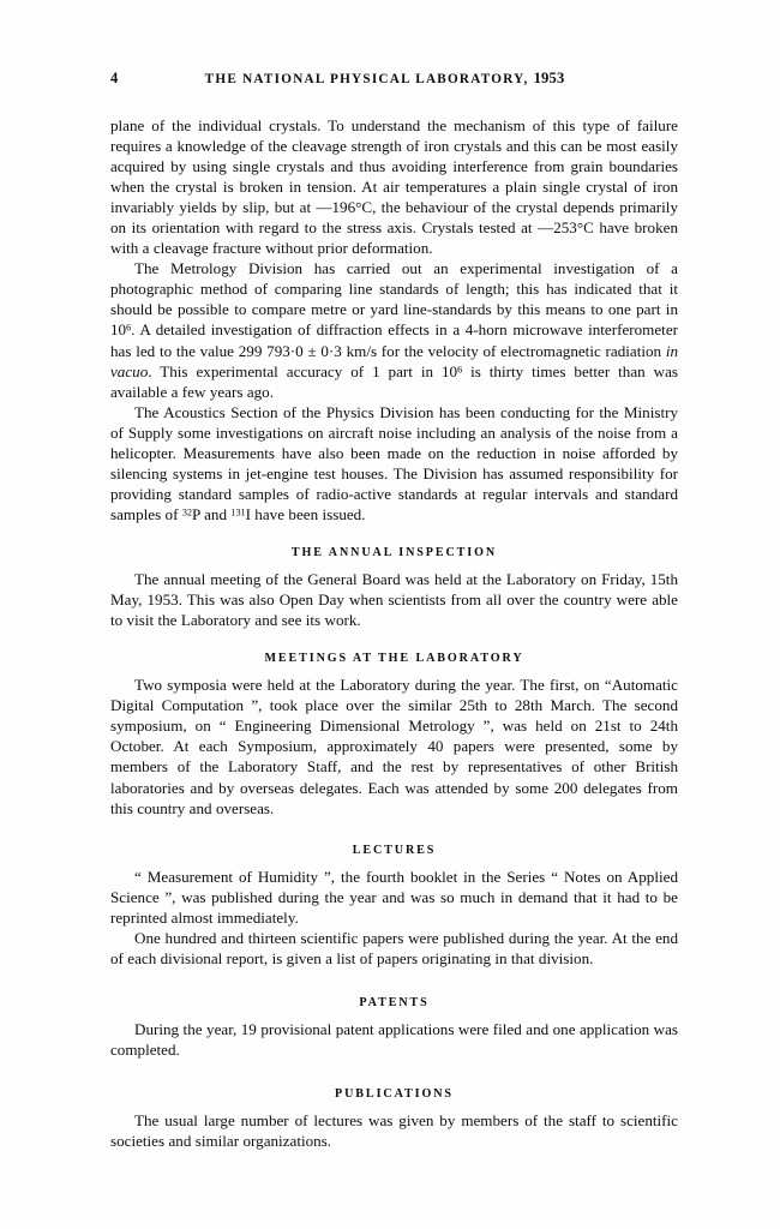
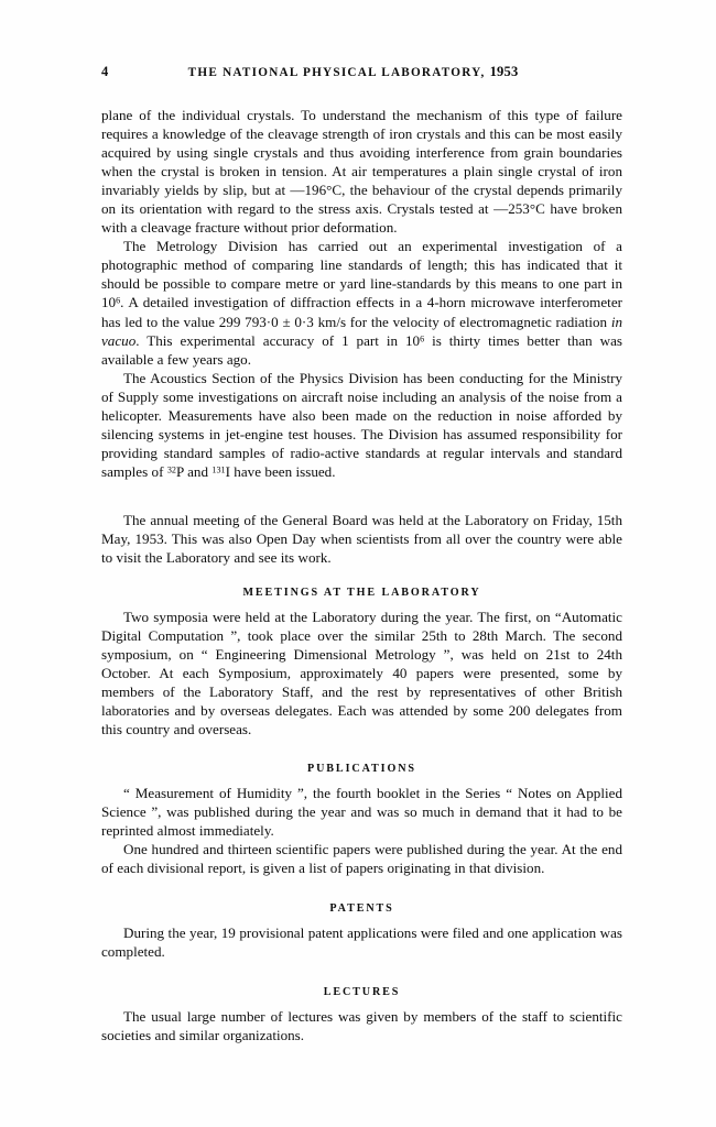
  4
  THE NATIONAL PHYSICAL LABORATORY, 1953
  plane of the individual crystals. To understand the mechanism of this type of failure requires a knowledge of the cleavage strength of iron crystals and this can be most easily acquired by using single crystals and thus avoiding interference from grain boundaries when the crystal is broken in tension. At air temperatures a plain single crystal of iron invariably yields by slip, but at —196°C, the behaviour of the crystal depends primarily on its orientation with regard to the stress axis. Crystals tested at —253°C have broken with a cleavage fracture without prior deformation.
  The Metrology Division has carried out an experimental investigation of a photographic method of comparing line standards of length; this has indicated that it should be possible to compare metre or yard line-standards by this means to one part in 106. A detailed investigation of diffraction effects in a 4-horn microwave interferometer has led to the value 299 793·0 ± 0·3 km/s for the velocity of electromagnetic radiation in vacuo. This experimental accuracy of 1 part in 106 is thirty times better than was available a few years ago.
  The Acoustics Section of the Physics Division has been conducting for the Ministry of Supply some investigations on aircraft noise including an analysis of the noise from a helicopter. Measurements have also been made on the reduction in noise afforded by silencing systems in jet-engine test houses. The Division has assumed responsibility for providing standard samples of radio-active standards at regular intervals and standard samples of 32P and 131I have been issued.
- THE ANNUAL INSPECTION
  The annual meeting of the General Board was held at the Laboratory on Friday, 15th May, 1953. This was also Open Day when scientists from all over the country were able to visit the Laboratory and see its work.
  MEETINGS AT THE LABORATORY
  Two symposia were held at the Laboratory during the year. The first, on “Automatic Digital Computation ”, took place over the similar 25th to 28th March. The second symposium, on “ Engineering Dimensional Metrology ”, was held on 21st to 24th October. At each Symposium, approximately 40 papers were presented, some by members of the Laboratory Staff, and the rest by representatives of other British laboratories and by overseas delegates. Each was attended by some 200 delegates from this country and overseas.
- LECTURES
+ PUBLICATIONS
  “ Measurement of Humidity ”, the fourth booklet in the Series “ Notes on Applied Science ”, was published during the year and was so much in demand that it had to be reprinted almost immediately.
  One hundred and thirteen scientific papers were published during the year. At the end of each divisional report, is given a list of papers originating in that division.
  PATENTS
  During the year, 19 provisional patent applications were filed and one application was completed.
- PUBLICATIONS
+ LECTURES
  The usual large number of lectures was given by members of the staff to scientific societies and similar organizations.
